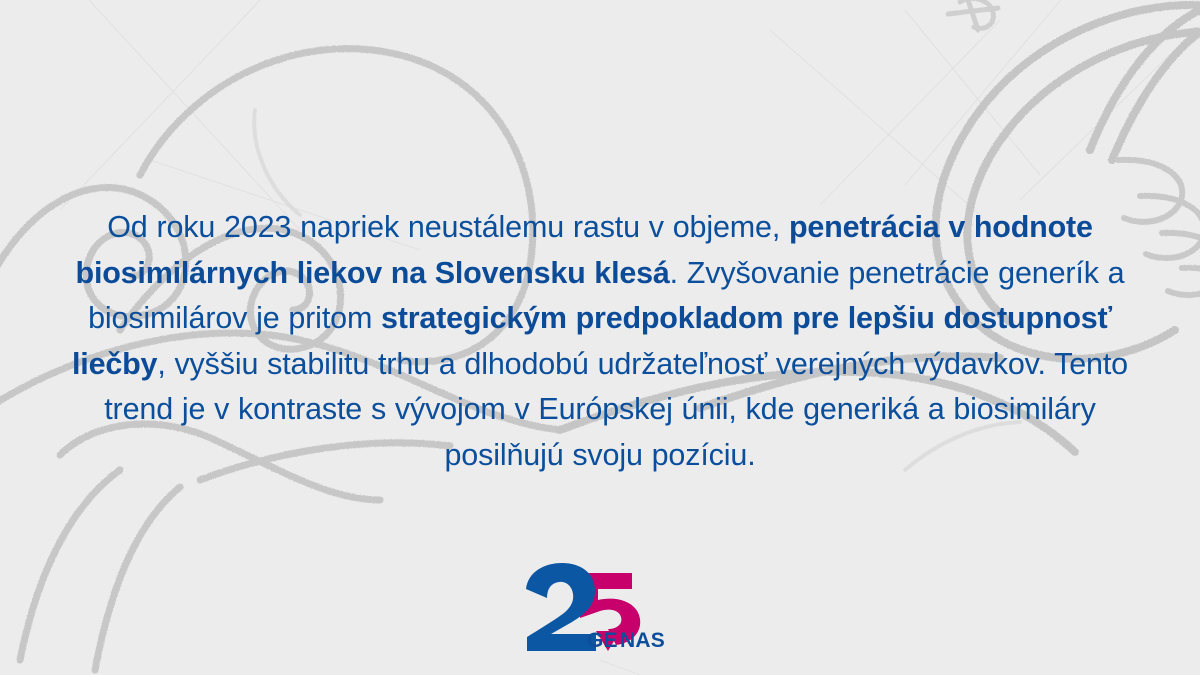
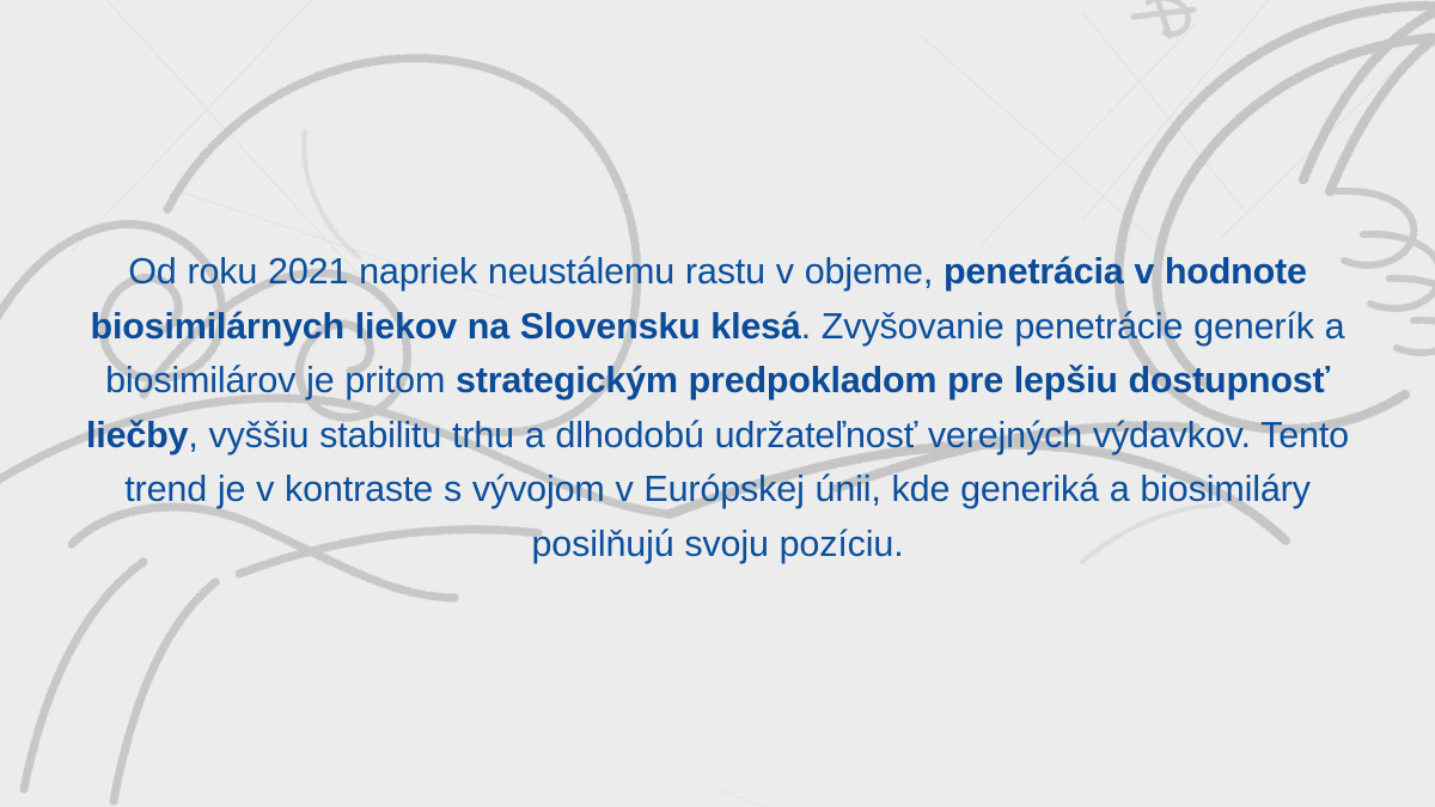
- Od roku 2023 napriek neustálemu rastu v objeme, penetrácia v hodnote biosimilárnych liekov na Slovensku klesá. Zvyšovanie penetrácie generík a biosimilárov je pritom strategickým predpokladom pre lepšiu dostupnosť liečby, vyššiu stabilitu trhu a dlhodobú udržateľnosť verejných výdavkov. Tento trend je v kontraste s vývojom v Európskej únii, kde generiká a biosimiláry posilňujú svoju pozíciu.
+ Od roku 2021 napriek neustálemu rastu v objeme, penetrácia v hodnote biosimilárnych liekov na Slovensku klesá. Zvyšovanie penetrácie generík a biosimilárov je pritom strategickým predpokladom pre lepšiu dostupnosť liečby, vyššiu stabilitu trhu a dlhodobú udržateľnosť verejných výdavkov. Tento trend je v kontraste s vývojom v Európskej únii, kde generiká a biosimiláry posilňujú svoju pozíciu.
- GE
- NAS
